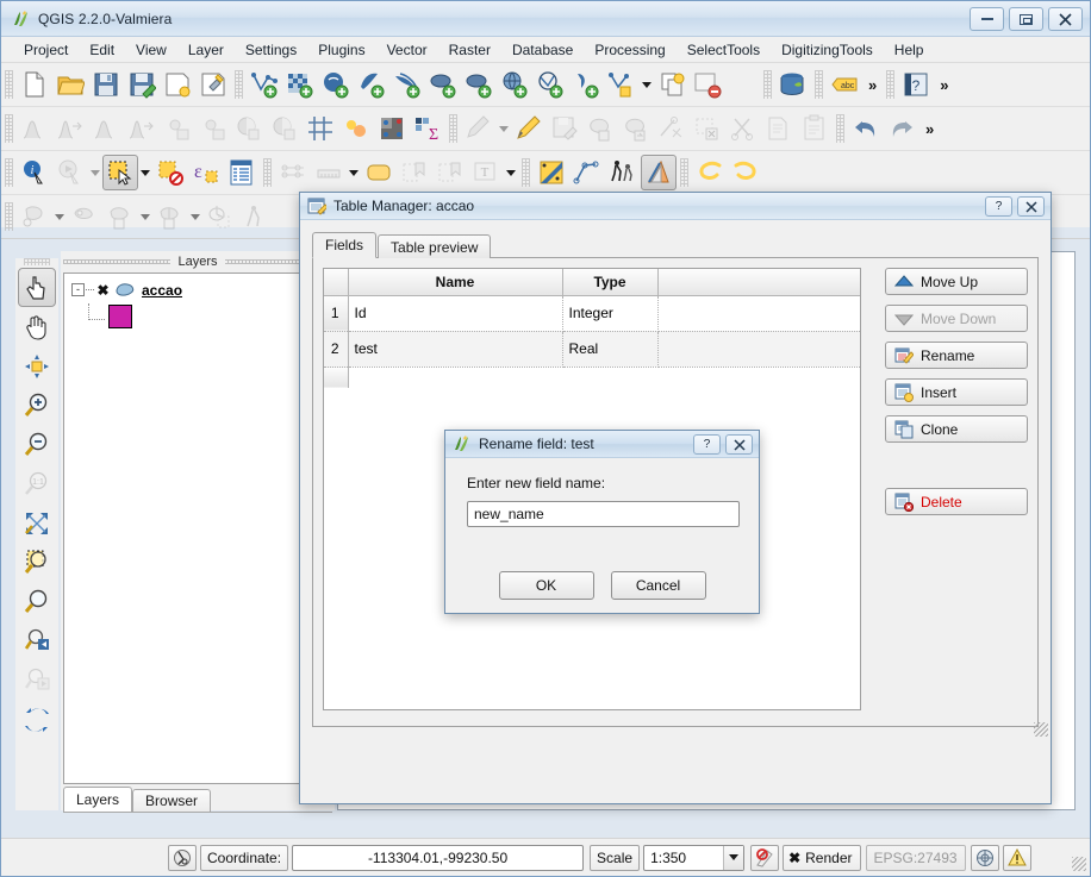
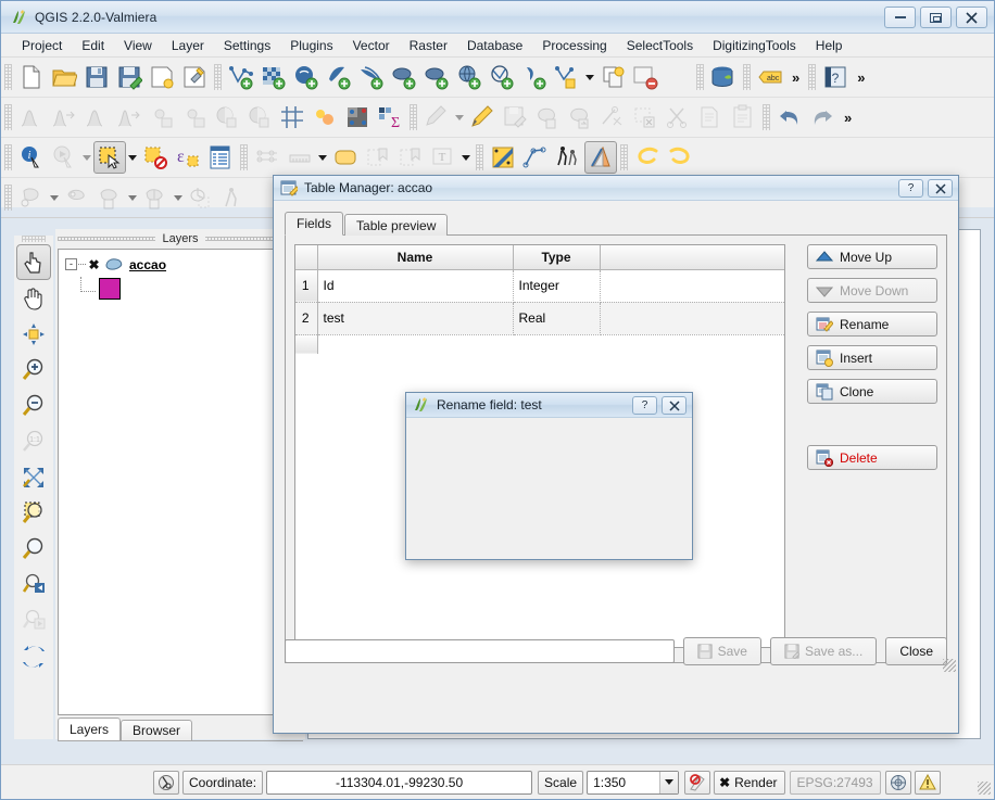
  QGIS 2.2.0-Valmiera
  Project
  Edit
  View
  Layer
  Settings
  Plugins
  Vector
  Raster
  Database
  Processing
  SelectTools
  DigitizingTools
  Help
  »
  ?
  »
  Σ
  »
  i
  ε
  T
  Layers
  -
  ✖
  accao
  Layers
  Browser
  Table Manager: accao
  ?
  Fields
  Table preview
  	Name	Type
  1	Id	Integer
  2	test	Real
  Move Up
  Move Down
  Rename
  Insert
  Clone
  Delete
+ Save
+ Save as...
+ Close
  Rename field: test
  ?
- Enter new field name:
- new_name
- OK
- Cancel
  Coordinate:
  -113304.01,-99230.50
  Scale
  1:350
  ✖
  Render
  EPSG:27493
